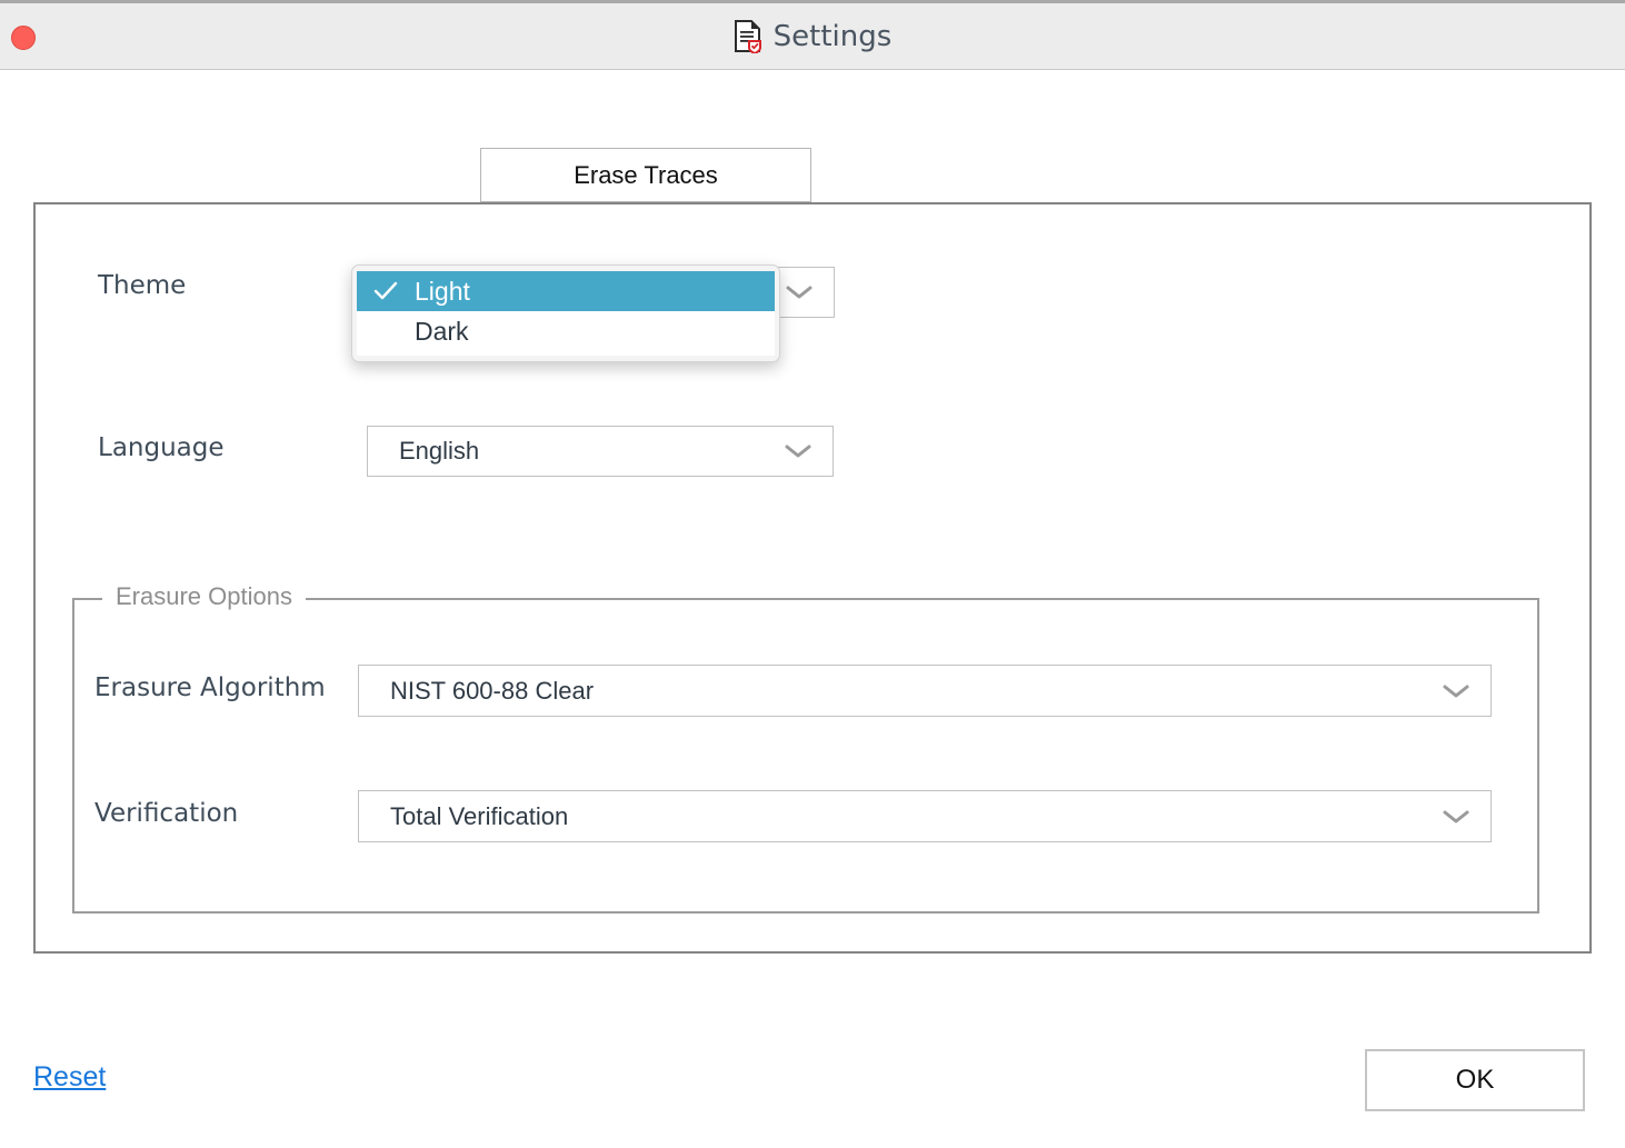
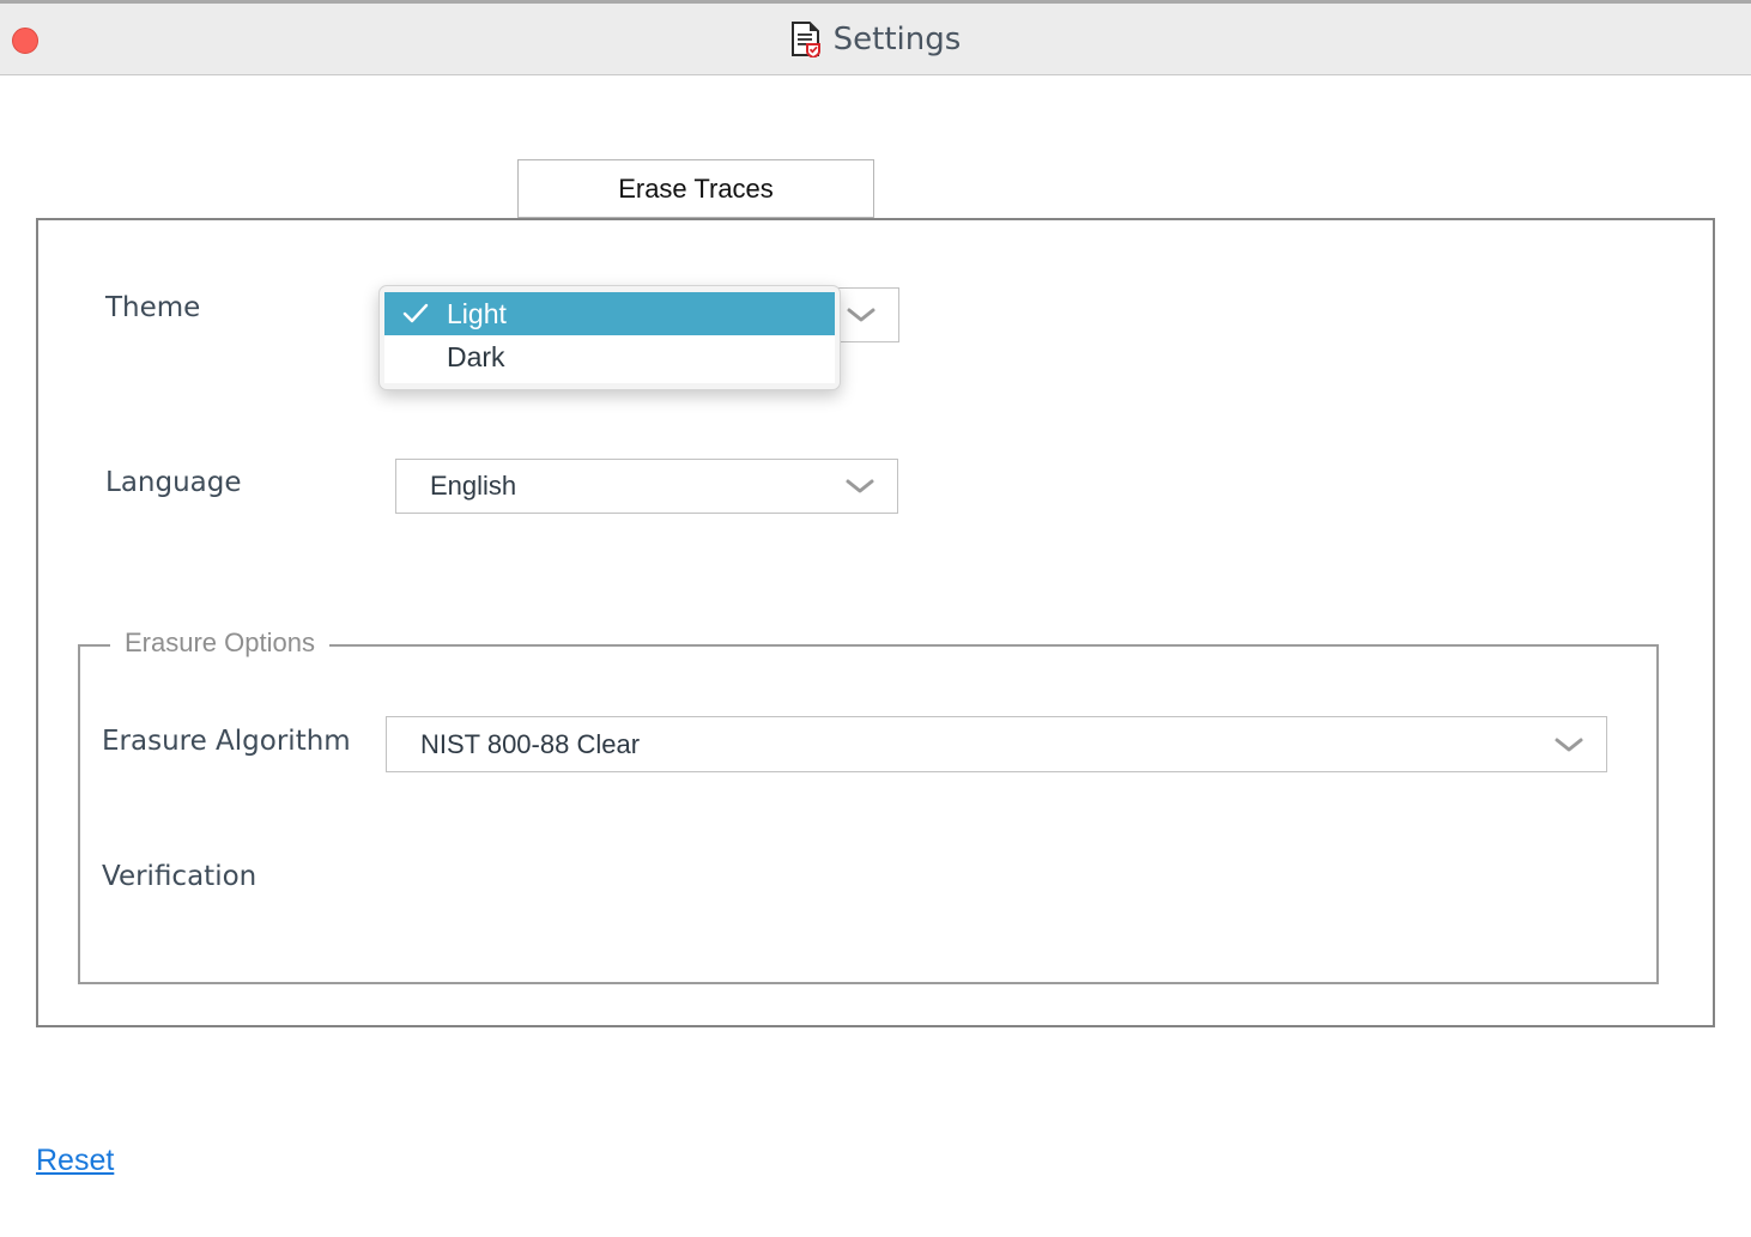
  Settings
  Erase Traces
  Theme
  Language
  English
  Erasure Options
  Erasure Algorithm
- NIST 600-88 Clear
+ NIST 800-88 Clear
  Verification
- Total Verification
  Light
  Dark
  Reset
- OK
